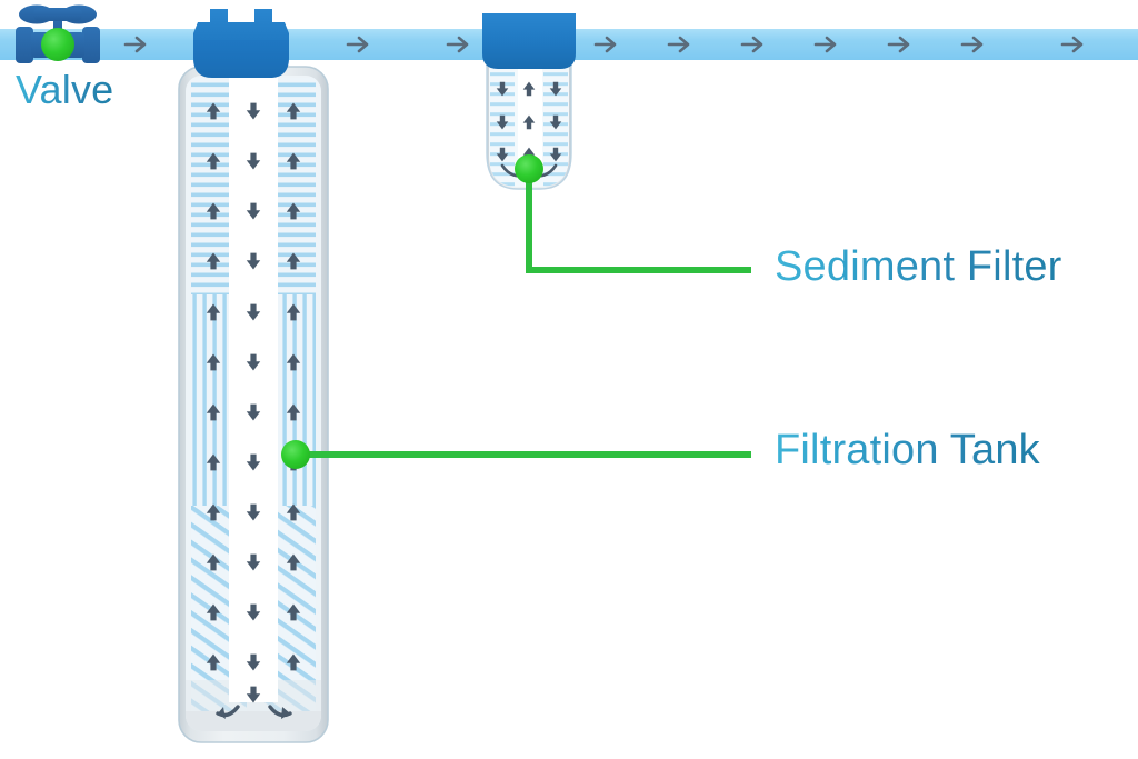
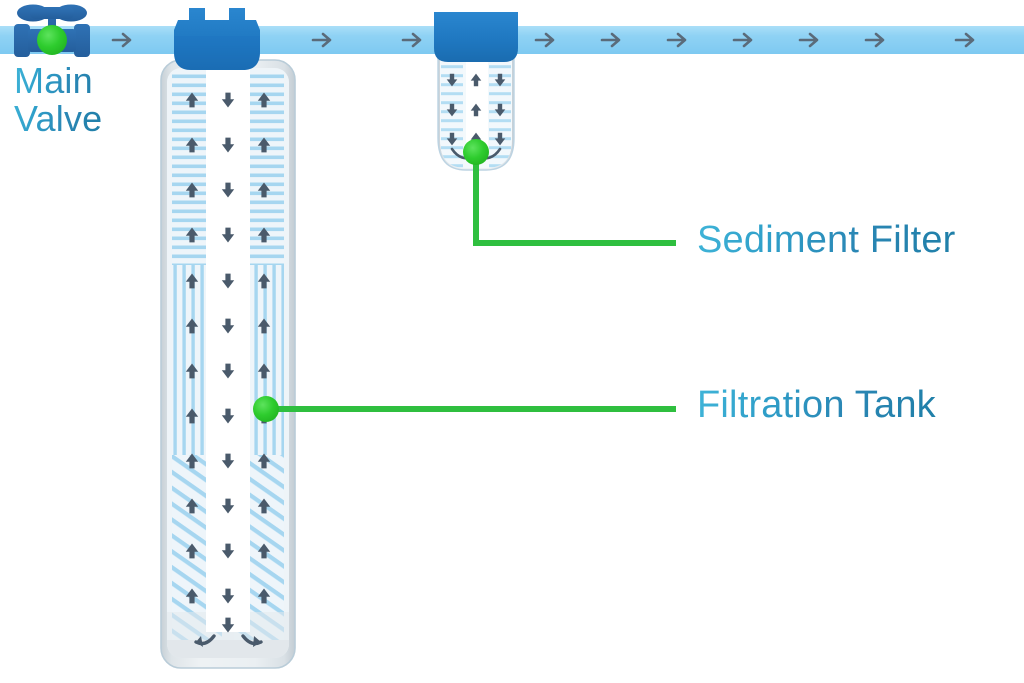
+ Main
  Valve
  Sediment Filter
  Filtration Tank
